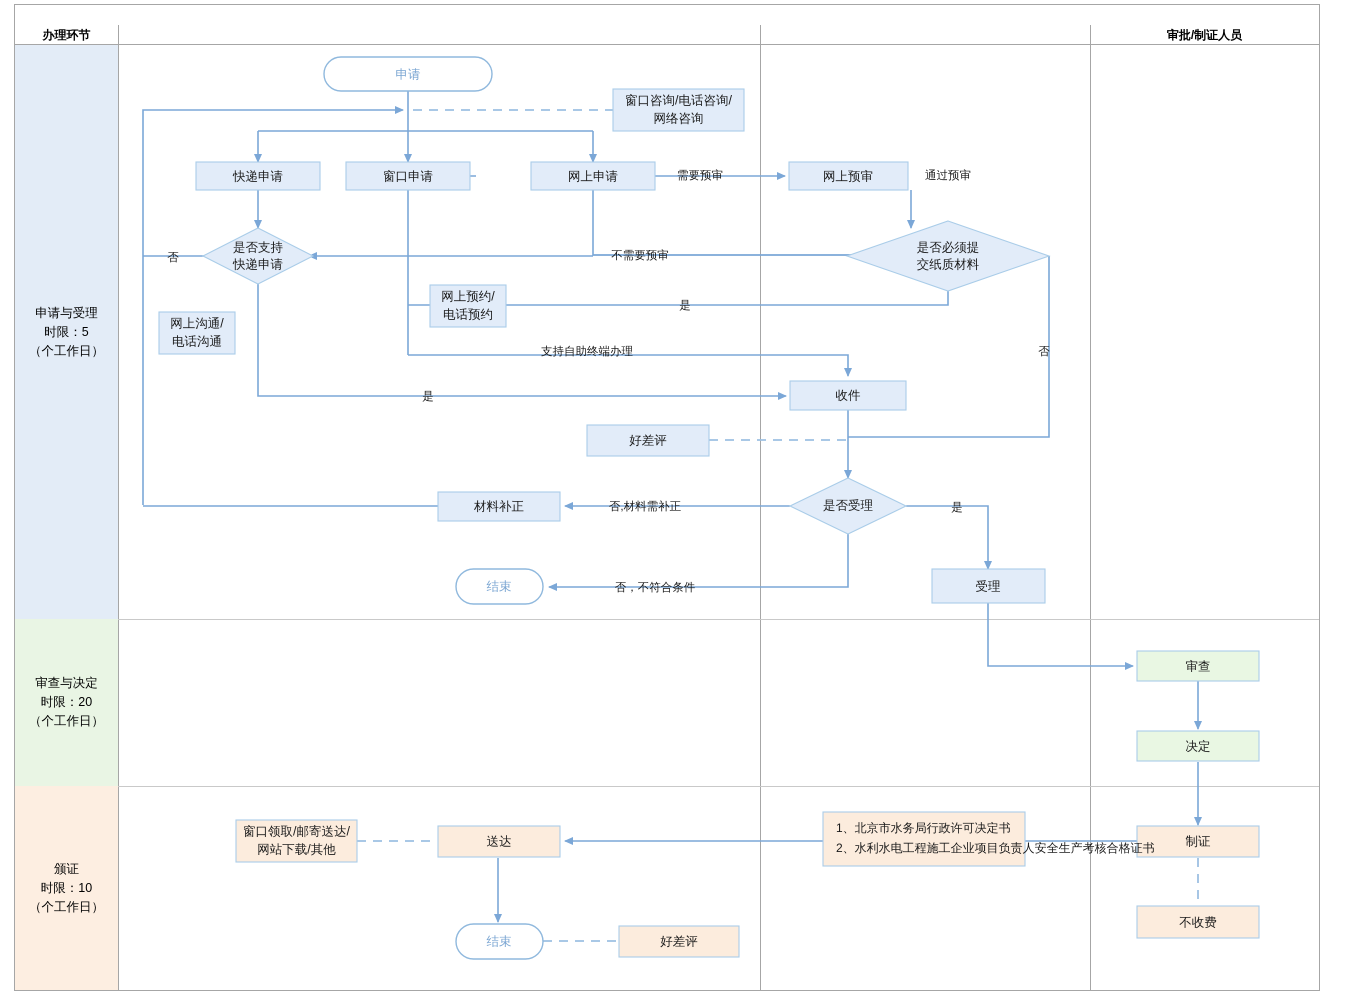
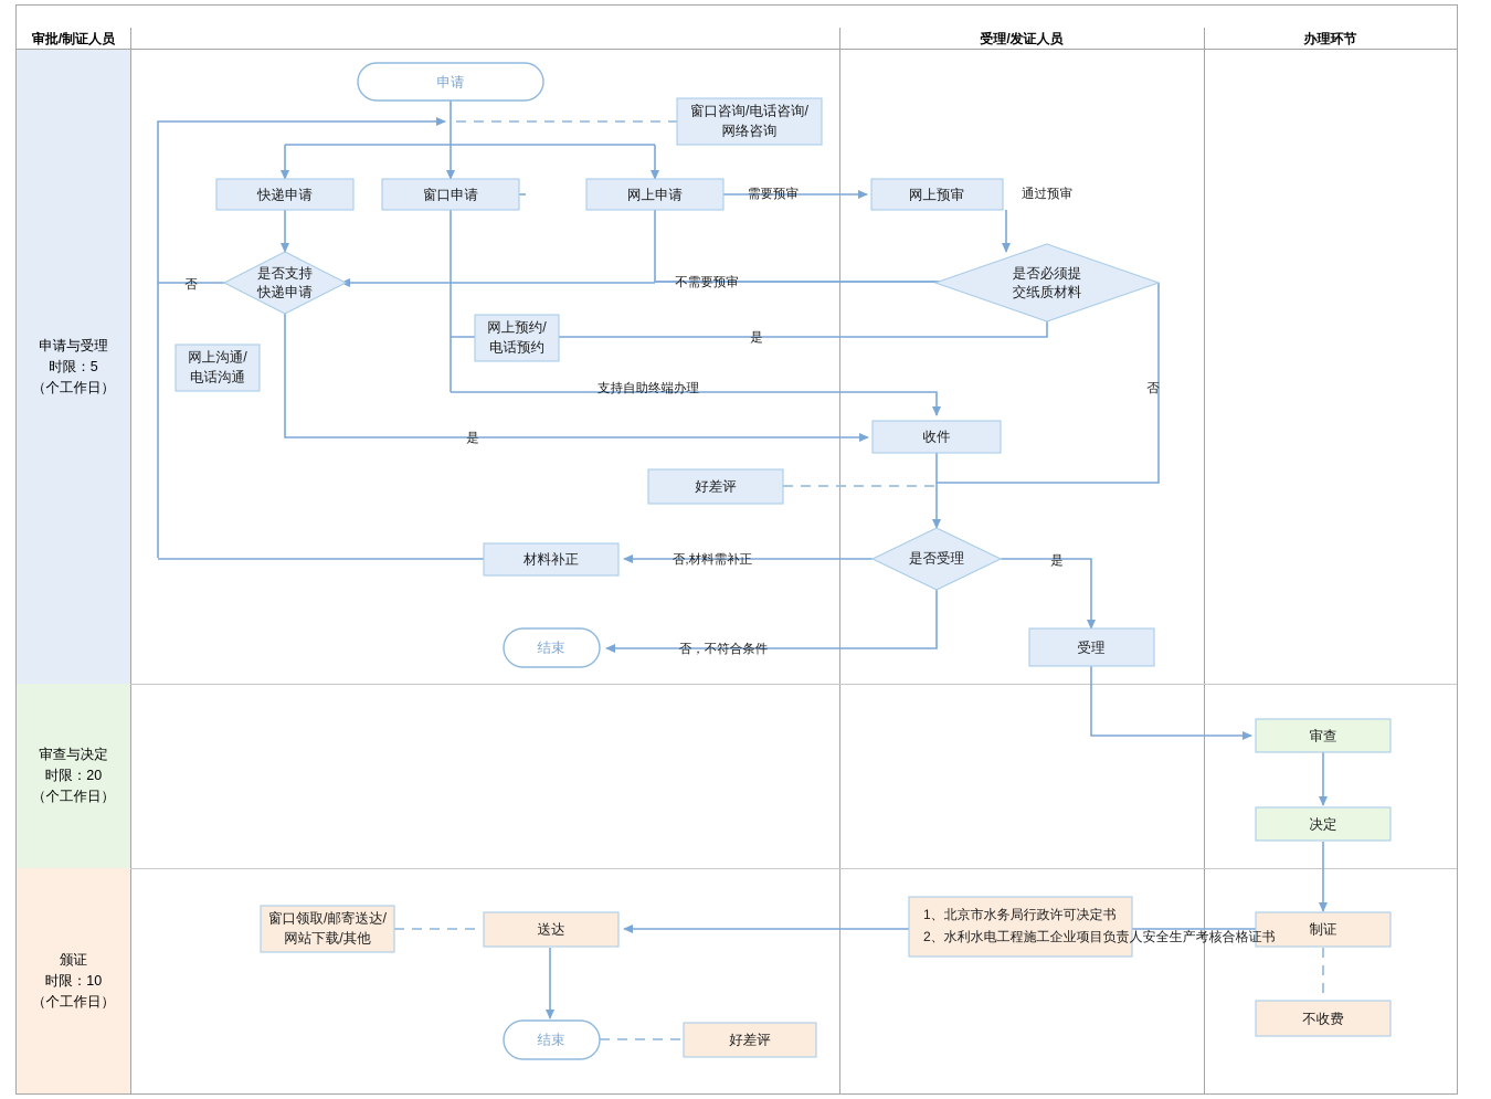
- 办理环节
+ 审批/制证人员
+ 受理/发证人员
- 审批/制证人员
+ 办理环节
  申请与受理
  时限：5
  （个工作日）
  审查与决定
  时限：20
  （个工作日）
  颁证
  时限：10
  （个工作日）
  申请
  窗口咨询/电话咨询/
  网络咨询
  快递申请
  窗口申请
  网上申请
  网上预审
  是否支持
  快递申请
  是否必须提
  交纸质材料
  网上预约/
  电话预约
  网上沟通/
  电话沟通
  收件
  好差评
  是否受理
  材料补正
  结束
  受理
  审查
  决定
  制证
  不收费
  1、北京市水务局行政许可决定书
  2、水利水电工程施工企业项目负责人安全生产考核合格证书
  送达
  窗口领取/邮寄送达/
  网站下载/其他
  结束
  好差评
  需要预审
  通过预审
  不需要预审
  是
  否
  否
  是
  支持自助终端办理
  是
  否,材料需补正
  否，不符合条件
